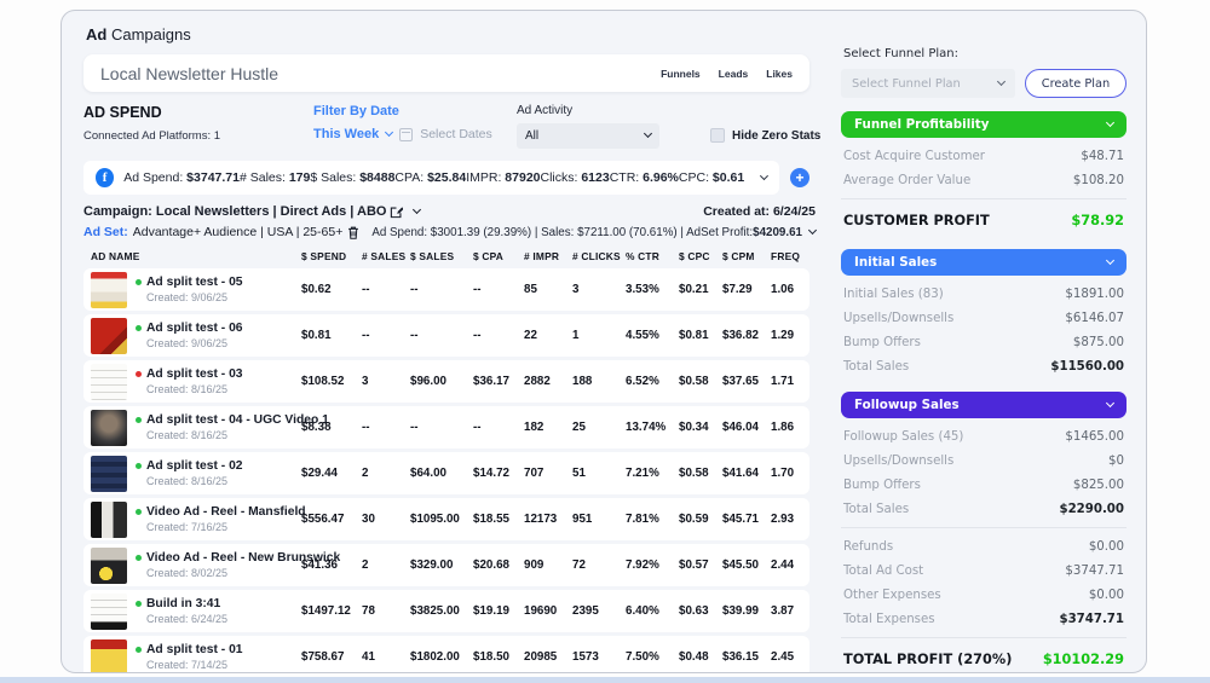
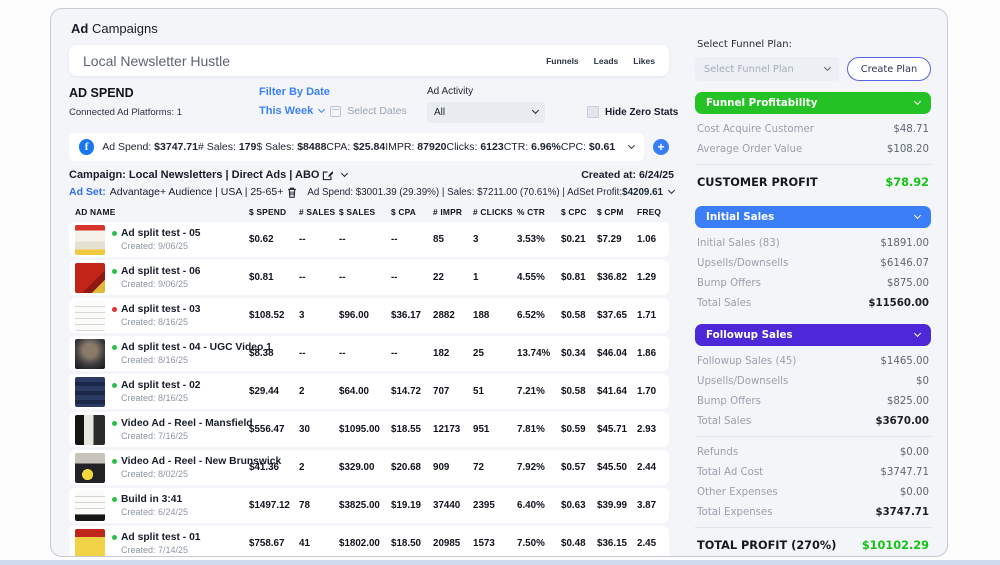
  Ad Campaigns
  Local Newsletter Hustle
  Funnels
  Leads
  Likes
  AD SPEND
  Connected Ad Platforms: 1
  Filter By Date
  This Week
  Select Dates
  Ad Activity
  All
  Hide Zero Stats
  f
  Ad Spend: $3747.71
  # Sales: 179
  $ Sales: $8488
  CPA: $25.84
  IMPR: 87920
  Clicks: 6123
  CTR: 6.96%
  CPC: $0.61
  +
  Campaign: Local Newsletters | Direct Ads | ABO
  Created at: 6/24/25
  Ad Set:
  Advantage+ Audience | USA | 25-65+
  Ad Spend: $3001.39 (29.39%) | Sales: $7211.00 (70.61%) | AdSet Profit:
  $4209.61
  AD NAME
  $ SPEND
  # SALES
  $ SALES
  $ CPA
  # IMPR
  # CLICKS
  % CTR
  $ CPC
  $ CPM
  FREQ
  Ad split test - 05
  Created: 9/06/25
  $0.62
  --
  --
  --
  85
  3
  3.53%
  $0.21
  $7.29
  1.06
  Ad split test - 06
  Created: 9/06/25
  $0.81
  --
  --
  --
  22
  1
  4.55%
  $0.81
  $36.82
  1.29
  Ad split test - 03
  Created: 8/16/25
  $108.52
  3
  $96.00
  $36.17
  2882
  188
  6.52%
  $0.58
  $37.65
  1.71
  Ad split test - 04 - UGC Video 1
  Created: 8/16/25
  $8.38
  --
  --
  --
  182
  25
  13.74%
  $0.34
  $46.04
  1.86
  Ad split test - 02
  Created: 8/16/25
  $29.44
  2
  $64.00
  $14.72
  707
  51
  7.21%
  $0.58
  $41.64
  1.70
  Video Ad - Reel - Mansfield
  Created: 7/16/25
  $556.47
  30
  $1095.00
  $18.55
  12173
  951
  7.81%
  $0.59
  $45.71
  2.93
  Video Ad - Reel - New Brunswick
  Created: 8/02/25
  $41.36
  2
  $329.00
  $20.68
  909
  72
  7.92%
  $0.57
  $45.50
  2.44
  Build in 3:41
  Created: 6/24/25
  $1497.12
  78
  $3825.00
  $19.19
- 19690
+ 37440
  2395
  6.40%
  $0.63
  $39.99
  3.87
  Ad split test - 01
  Created: 7/14/25
  $758.67
  41
  $1802.00
  $18.50
  20985
  1573
  7.50%
  $0.48
  $36.15
  2.45
  Select Funnel Plan:
  Select Funnel Plan
  Create Plan
  Funnel Profitability
  Cost Acquire Customer
  $48.71
  Average Order Value
  $108.20
  CUSTOMER PROFIT
  $78.92
  Initial Sales
  Initial Sales (83)
  $1891.00
  Upsells/Downsells
  $6146.07
  Bump Offers
  $875.00
  Total Sales
  $11560.00
  Followup Sales
  Followup Sales (45)
  $1465.00
  Upsells/Downsells
  $0
  Bump Offers
  $825.00
  Total Sales
- $2290.00
+ $3670.00
  Refunds
  $0.00
  Total Ad Cost
  $3747.71
  Other Expenses
  $0.00
  Total Expenses
  $3747.71
  TOTAL PROFIT (270%)
  $10102.29
